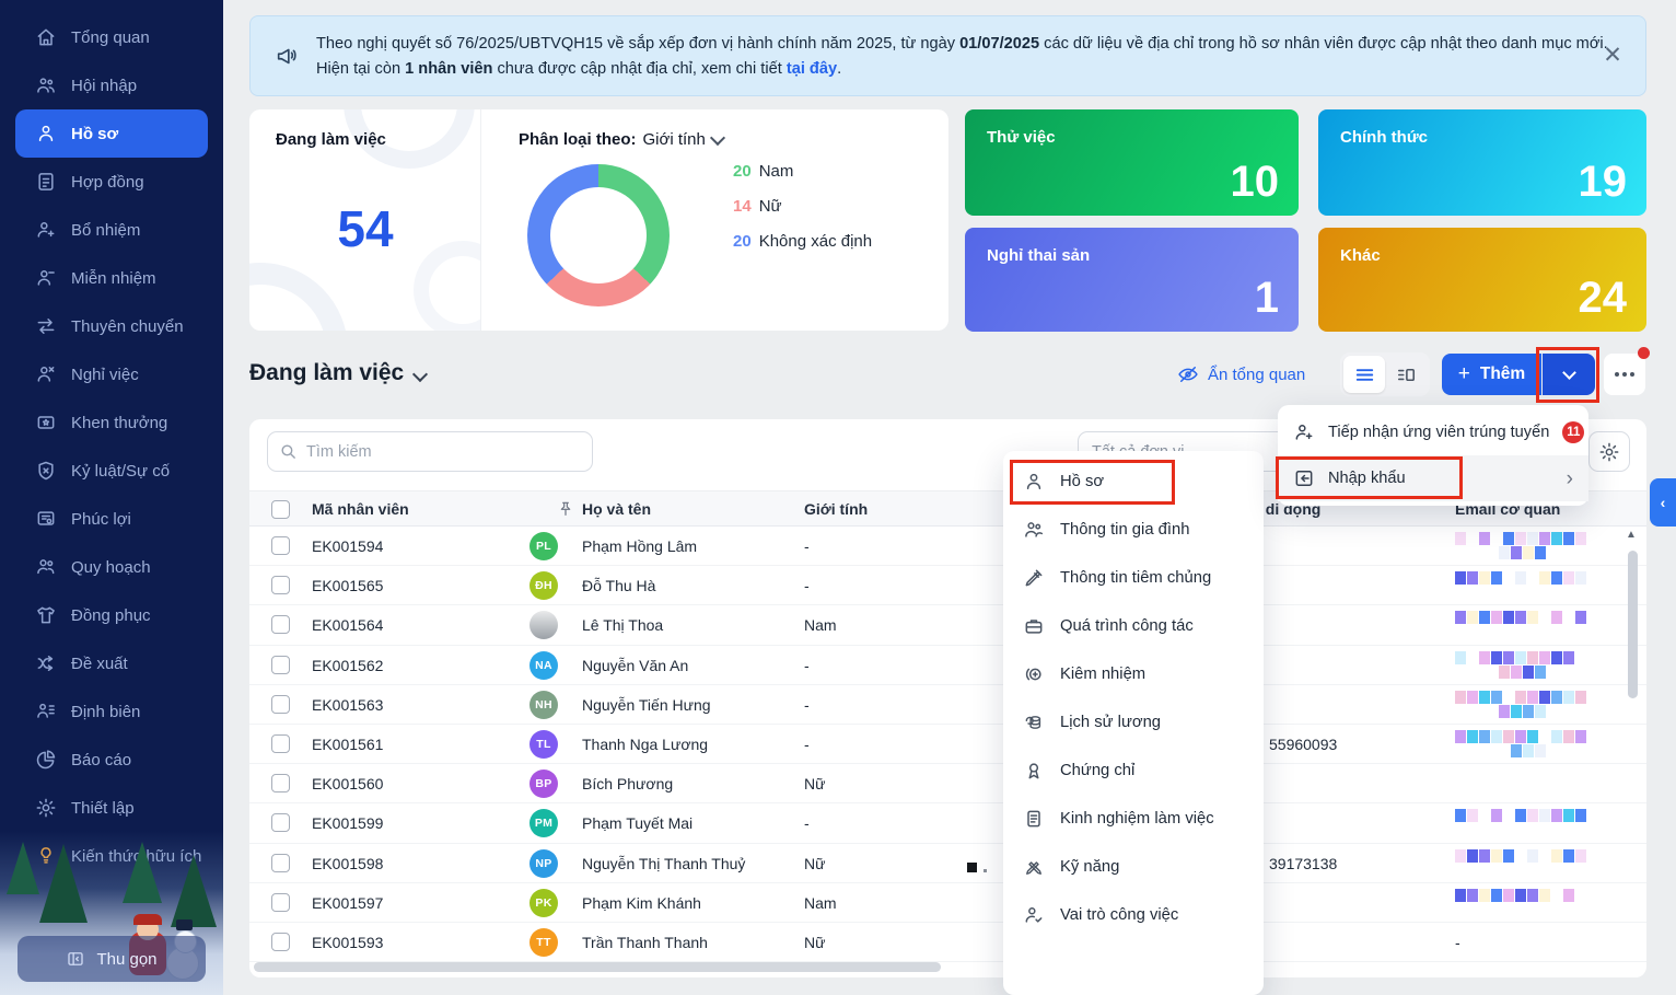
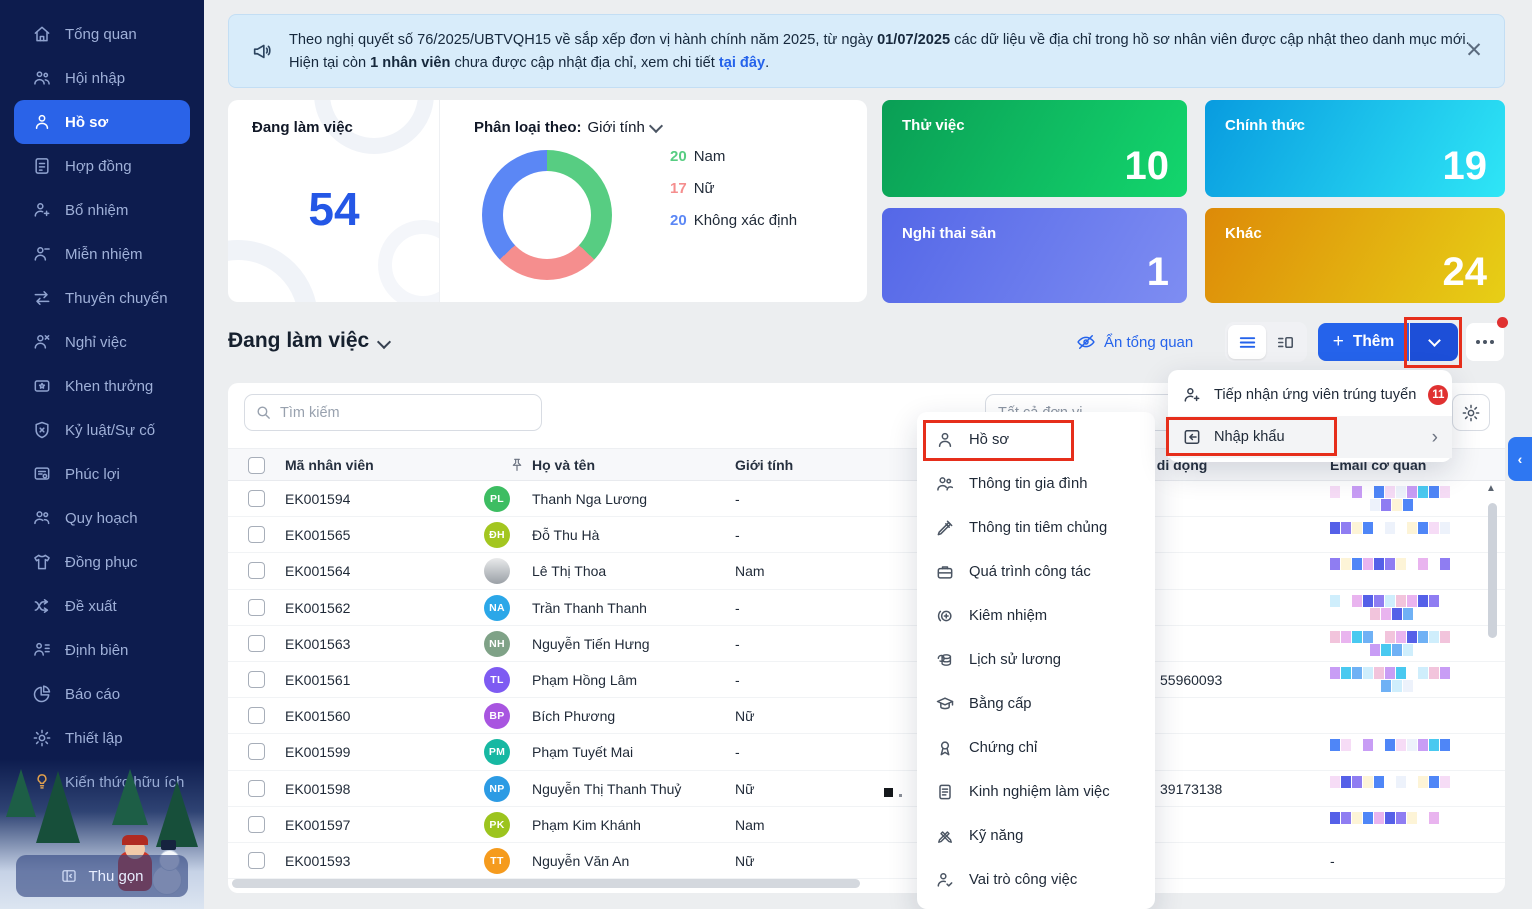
  Tổng quan
  Hội nhập
  Hồ sơ
  Hợp đồng
  Bổ nhiệm
  Miễn nhiệm
  Thuyên chuyển
  Nghỉ việc
  Khen thưởng
  Kỷ luật/Sự cố
  Phúc lợi
  Quy hoạch
  Đồng phục
  Đề xuất
  Định biên
  Báo cáo
  Thiết lập
  Thu gọn
  Theo nghị quyết số 76/2025/UBTVQH15 về sắp xếp đơn vị hành chính năm 2025, từ ngày 01/07/2025 các dữ liệu về địa chỉ trong hồ sơ nhân viên được cập nhật theo danh mục mới. Hiện tại còn 1 nhân viên chưa được cập nhật địa chỉ, xem chi tiết tại đây.
  ✕
  Đang làm việc
  54
  Phân loại theo:
  Giới tính
  20
  Nam
- 14
+ 17
  Nữ
  20
  Không xác định
  Thử việc
  10
  Chính thức
  19
  Nghỉ thai sản
  1
  Khác
  24
  Đang làm việc
  Ẩn tổng quan
  +
  Thêm
  Tìm kiếm
  Mã nhân viên
  Họ và tên
  Giới tính
  Email cơ quan
  EK001594
  PL
- Phạm Hồng Lâm
+ Thanh Nga Lương
  -
  EK001565
  ĐH
  Đỗ Thu Hà
  -
  EK001564
  Lê Thị Thoa
  Nam
  EK001562
  NA
- Nguyễn Văn An
+ Trần Thanh Thanh
  -
  EK001563
  NH
  Nguyễn Tiến Hưng
  -
  EK001561
  TL
- Thanh Nga Lương
+ Phạm Hồng Lâm
  -
  55960093
  EK001560
  BP
  Bích Phương
  Nữ
  EK001599
  PM
  Phạm Tuyết Mai
  -
  EK001598
  NP
  Nguyễn Thị Thanh Thuỷ
  Nữ
  39173138
  EK001597
  PK
  Phạm Kim Khánh
  Nam
  EK001593
  TT
- Trần Thanh Thanh
+ Nguyễn Văn An
  Nữ
  -
  ▲
  Hồ sơ
  Thông tin gia đình
  Thông tin tiêm chủng
  Quá trình công tác
  Kiêm nhiệm
  Lịch sử lương
+ Bằng cấp
  Chứng chỉ
  Kinh nghiệm làm việc
  Kỹ năng
  Vai trò công việc
  Tiếp nhận ứng viên trúng tuyển
  11
  Nhập khẩu
  ›
  ‹
